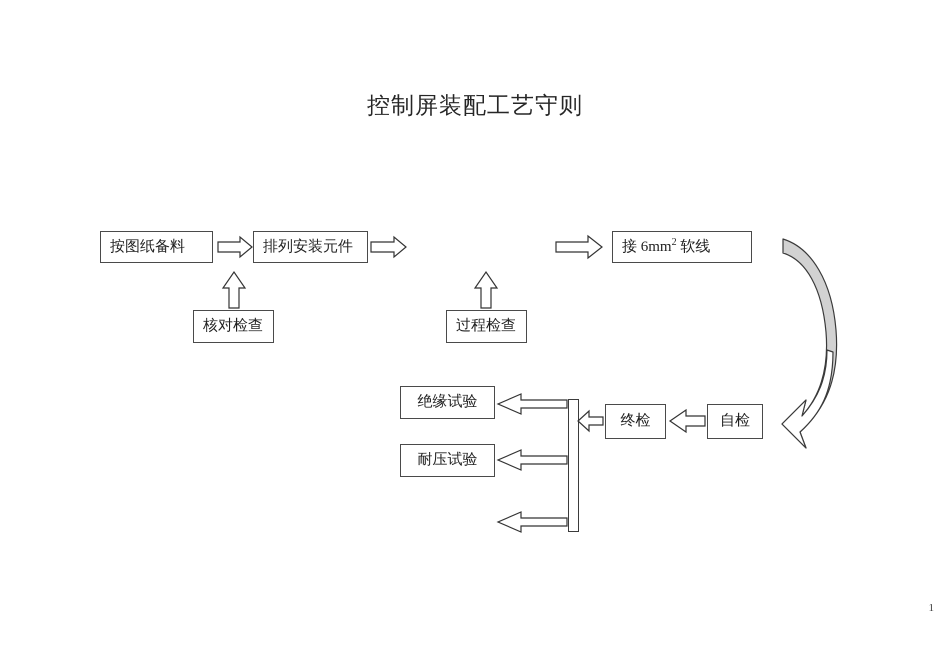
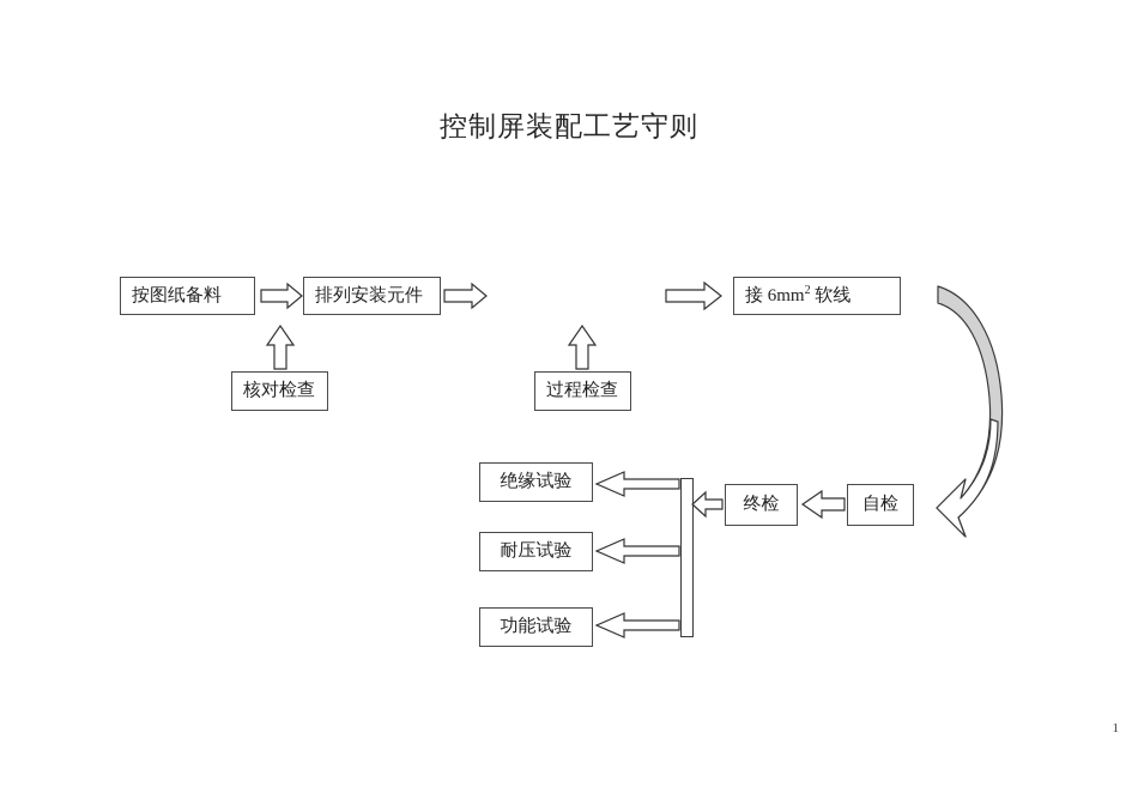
  控制屏装配工艺守则
  按图纸备料
  排列安装元件
  接 6mm2 软线
  核对检查
  过程检查
  绝缘试验
  耐压试验
+ 功能试验
  终检
  自检
  1
